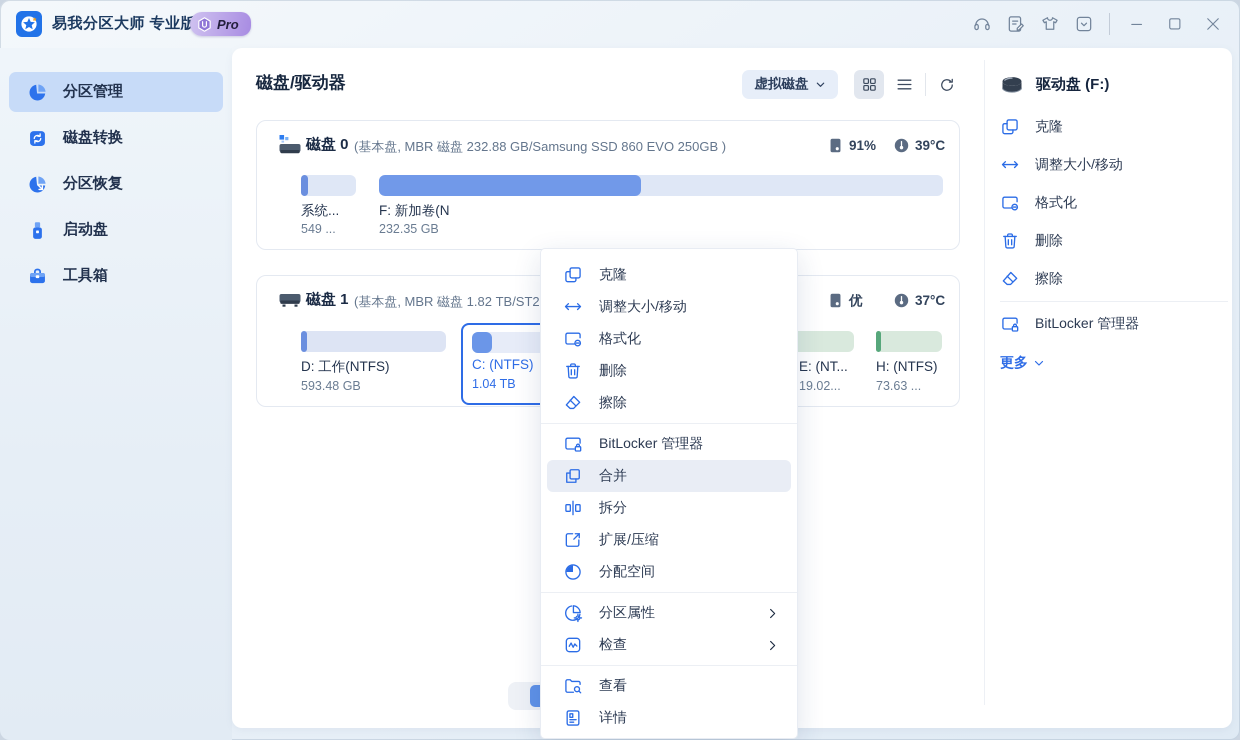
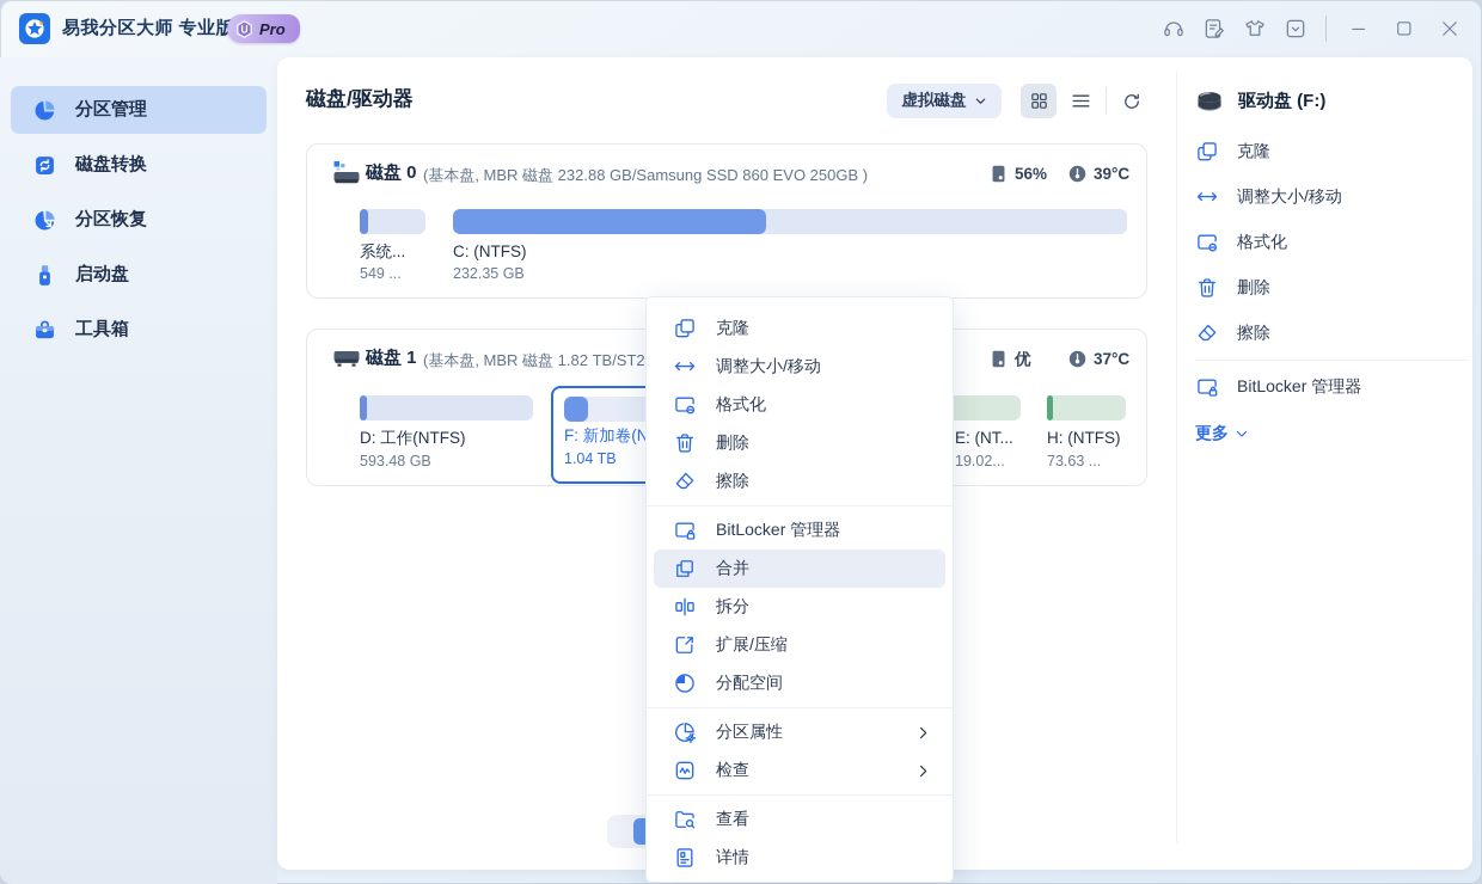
  易我分区大师 专业版
  Pro
  分区管理
  磁盘转换
  分区恢复
  启动盘
  工具箱
  磁盘/驱动器
  虚拟磁盘
  磁盘 0
  (基本盘, MBR 磁盘 232.88 GB/Samsung SSD 860 EVO 250GB )
- 91%
+ 56%
  39°C
  系统...
  549 ...
- F: 新加卷(N
+ C: (NTFS)
  232.35 GB
  磁盘 1
  (基本盘, MBR 磁盘 1.82 TB/ST2
  优
  37°C
  D: 工作(NTFS)
  593.48 GB
- C: (NTFS)
+ F: 新加卷(N
  1.04 TB
  E: (NT...
  19.02...
  H: (NTFS)
  73.63 ...
  克隆
  调整大小/移动
  格式化
  删除
  擦除
  BitLocker 管理器
  合并
  拆分
  扩展/压缩
  分配空间
  分区属性
  检查
  查看
  详情
  驱动盘 (F:)
  克隆
  调整大小/移动
  格式化
  删除
  擦除
  BitLocker 管理器
  更多
